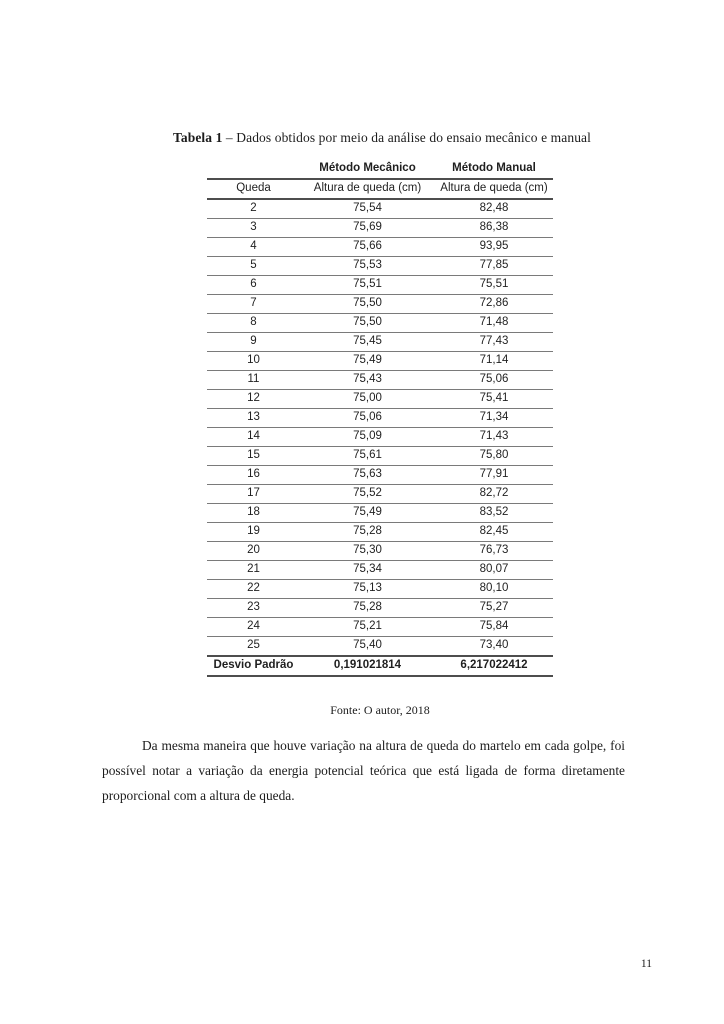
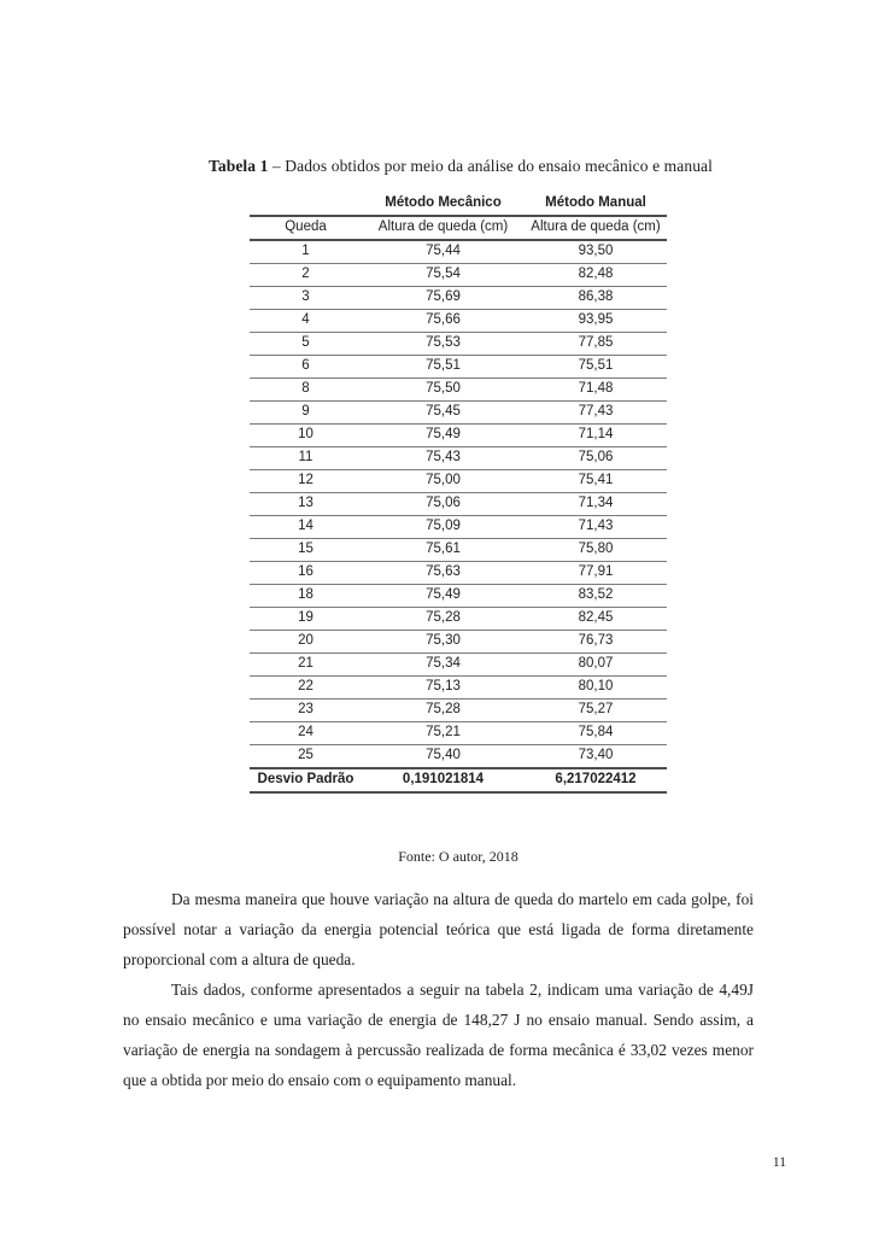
  Tabela 1 – Dados obtidos por meio da análise do ensaio mecânico e manual
  	Método Mecânico	Método Manual
  Queda	Altura de queda (cm)	Altura de queda (cm)
+ 1	75,44	93,50
  2	75,54	82,48
  3	75,69	86,38
  4	75,66	93,95
  5	75,53	77,85
  6	75,51	75,51
- 7	75,50	72,86
  8	75,50	71,48
  9	75,45	77,43
  10	75,49	71,14
  11	75,43	75,06
  12	75,00	75,41
  13	75,06	71,34
  14	75,09	71,43
  15	75,61	75,80
  16	75,63	77,91
- 17	75,52	82,72
  18	75,49	83,52
  19	75,28	82,45
  20	75,30	76,73
  21	75,34	80,07
  22	75,13	80,10
  23	75,28	75,27
  24	75,21	75,84
  25	75,40	73,40
  Desvio Padrão	0,191021814	6,217022412
  Fonte: O autor, 2018
  Da mesma maneira que houve variação na altura de queda do martelo em cada golpe, foi possível notar a variação da energia potencial teórica que está ligada de forma diretamente proporcional com a altura de queda.
+ Tais dados, conforme apresentados a seguir na tabela 2, indicam uma variação de 4,49J no ensaio mecânico e uma variação de energia de 148,27 J no ensaio manual. Sendo assim, a variação de energia na sondagem à percussão realizada de forma mecânica é 33,02 vezes menor que a obtida por meio do ensaio com o equipamento manual.
  11
